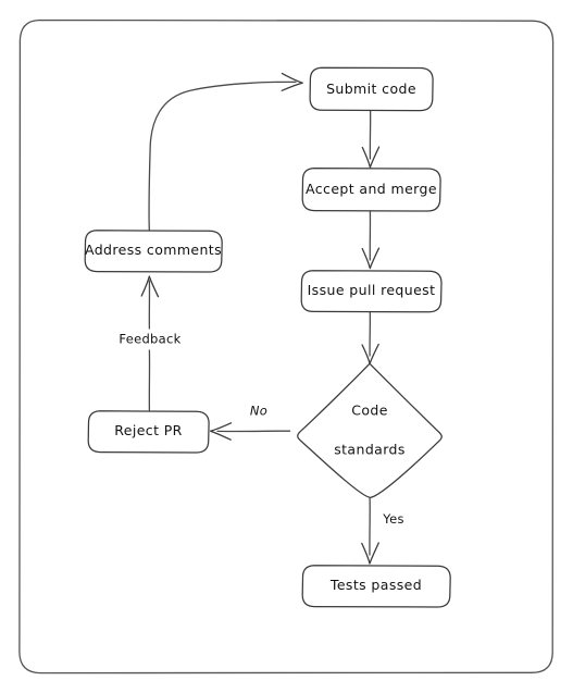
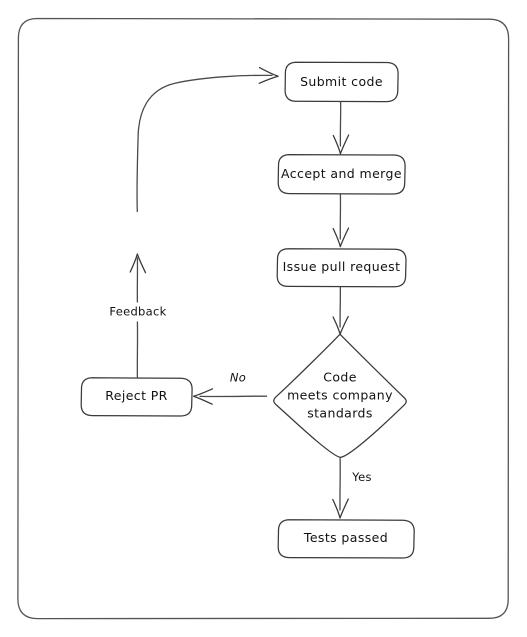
  Yes
  No
  Feedback
  Submit code
  Accept and merge
  Issue pull request
  Code
+ meets company
  standards
  Tests passed
  Reject PR
- Address comments
